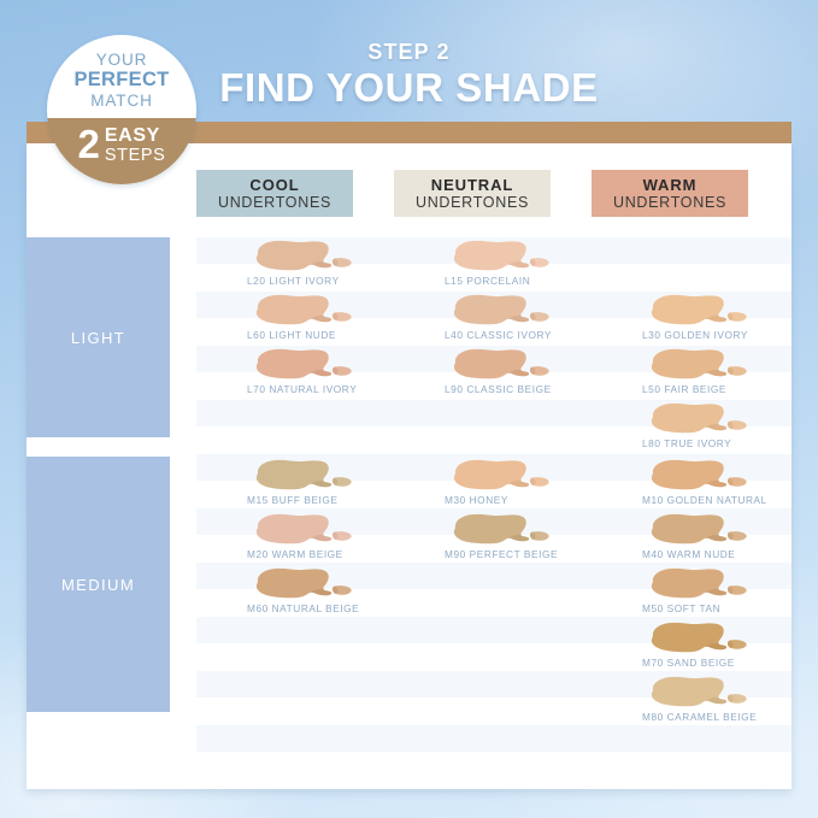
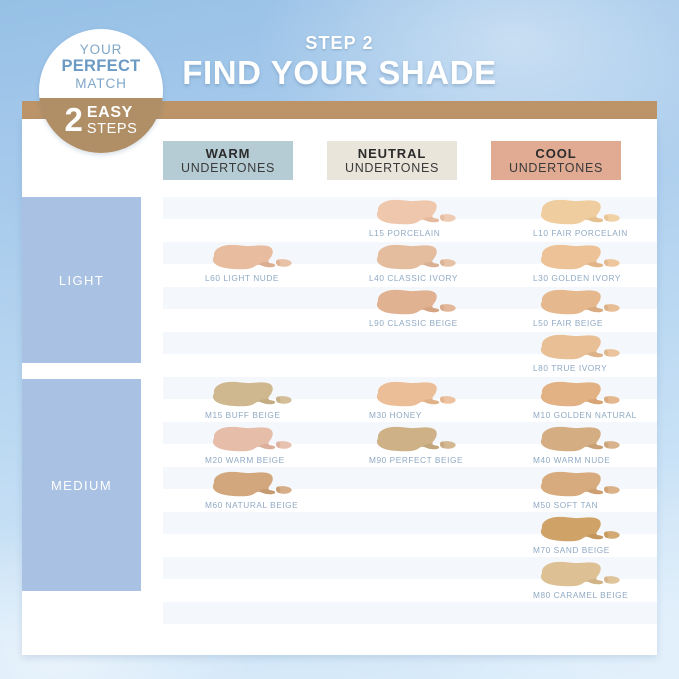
  STEP 2
  FIND YOUR SHADE
  LIGHT
  MEDIUM
- L20 LIGHT IVORY
  L60 LIGHT NUDE
- L70 NATURAL IVORY
  L15 PORCELAIN
  L40 CLASSIC IVORY
  L90 CLASSIC BEIGE
+ L10 FAIR PORCELAIN
  L30 GOLDEN IVORY
  L50 FAIR BEIGE
  L80 TRUE IVORY
  M15 BUFF BEIGE
  M20 WARM BEIGE
  M60 NATURAL BEIGE
  M30 HONEY
  M90 PERFECT BEIGE
  M10 GOLDEN NATURAL
  M40 WARM NUDE
  M50 SOFT TAN
  M70 SAND BEIGE
  M80 CARAMEL BEIGE
- COOL
+ WARM
  UNDERTONES
  NEUTRAL
  UNDERTONES
- WARM
+ COOL
  UNDERTONES
  YOUR
  PERFECT
  MATCH
  2
  EASY
  STEPS
